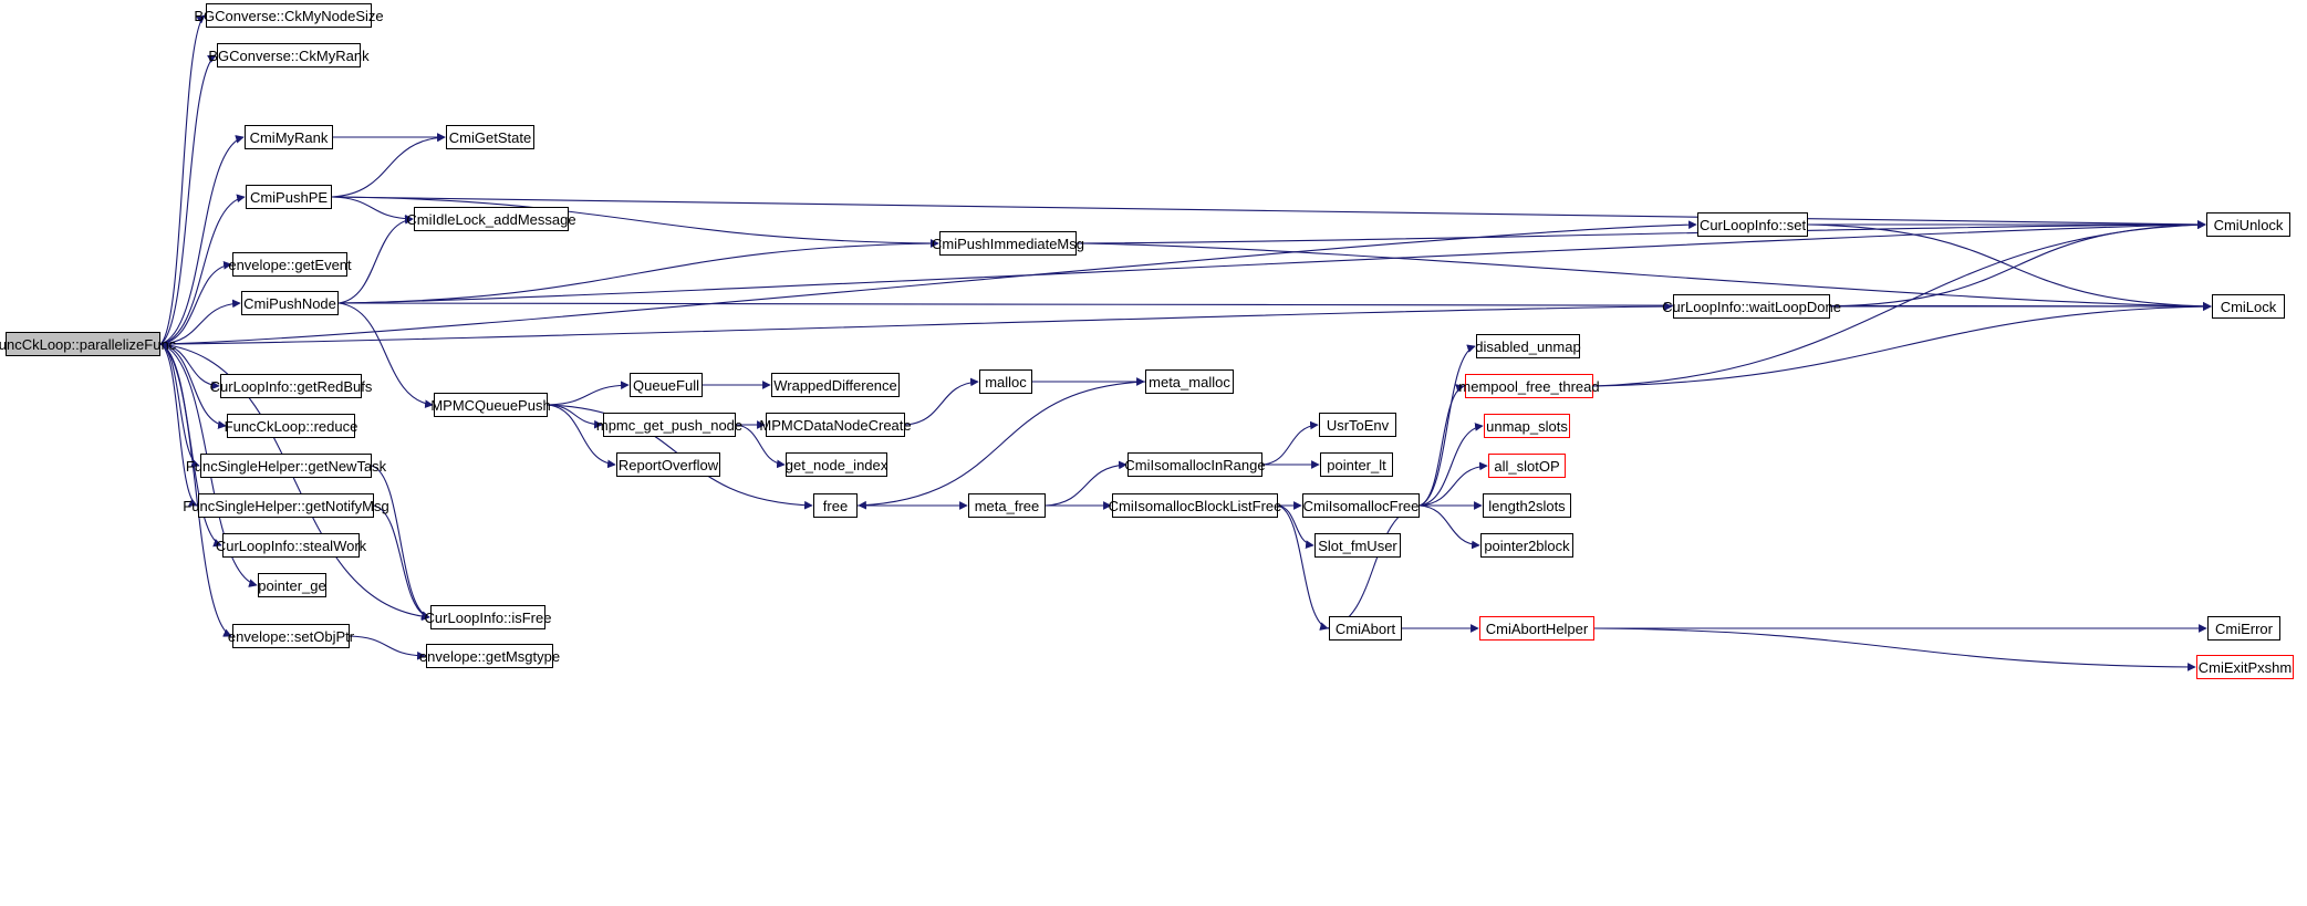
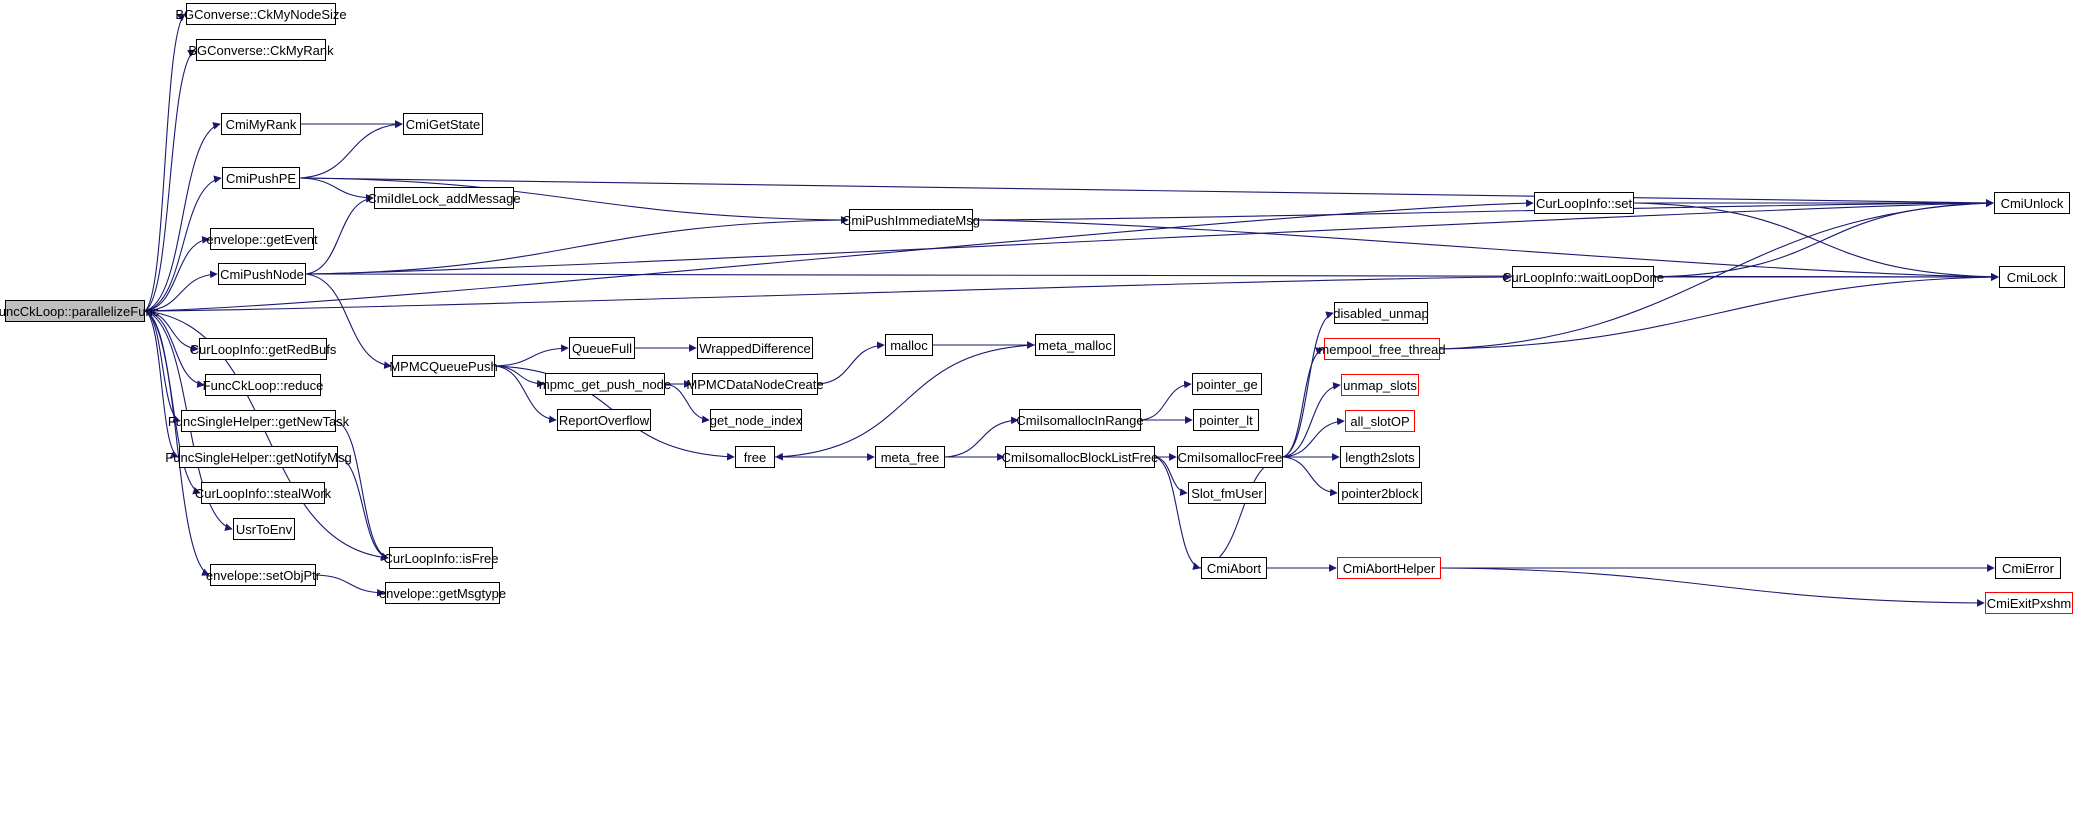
  uncCkLoop::parallelizeFunc
  BGConverse::CkMyNodeSize
  BGConverse::CkMyRank
  CmiMyRank
  CmiPushPE
  envelope::getEvent
  CmiPushNode
  CurLoopInfo::getRedBufs
  FuncCkLoop::reduce
  FuncSingleHelper::getNewTask
  FuncSingleHelper::getNotifyMsg
  CurLoopInfo::stealWork
- pointer_ge
+ UsrToEnv
  envelope::setObjPtr
  CmiGetState
  CmiIdleLock_addMessage
  MPMCQueuePush
  QueueFull
  mpmc_get_push_node
  ReportOverflow
  CurLoopInfo::isFree
  envelope::getMsgtype
  WrappedDifference
  MPMCDataNodeCreate
  get_node_index
  free
  malloc
  meta_free
  CmiPushImmediateMsg
  meta_malloc
  CmiIsomallocInRange
  CmiIsomallocBlockListFree
  CmiAbort
- UsrToEnv
+ pointer_ge
  pointer_lt
  Slot_fmUser
  CmiIsomallocFree
  disabled_unmap
  mempool_free_thread
  unmap_slots
  all_slotOP
  length2slots
  pointer2block
  CmiAbortHelper
  CurLoopInfo::set
  CurLoopInfo::waitLoopDone
  CmiUnlock
  CmiLock
  CmiError
  CmiExitPxshm
